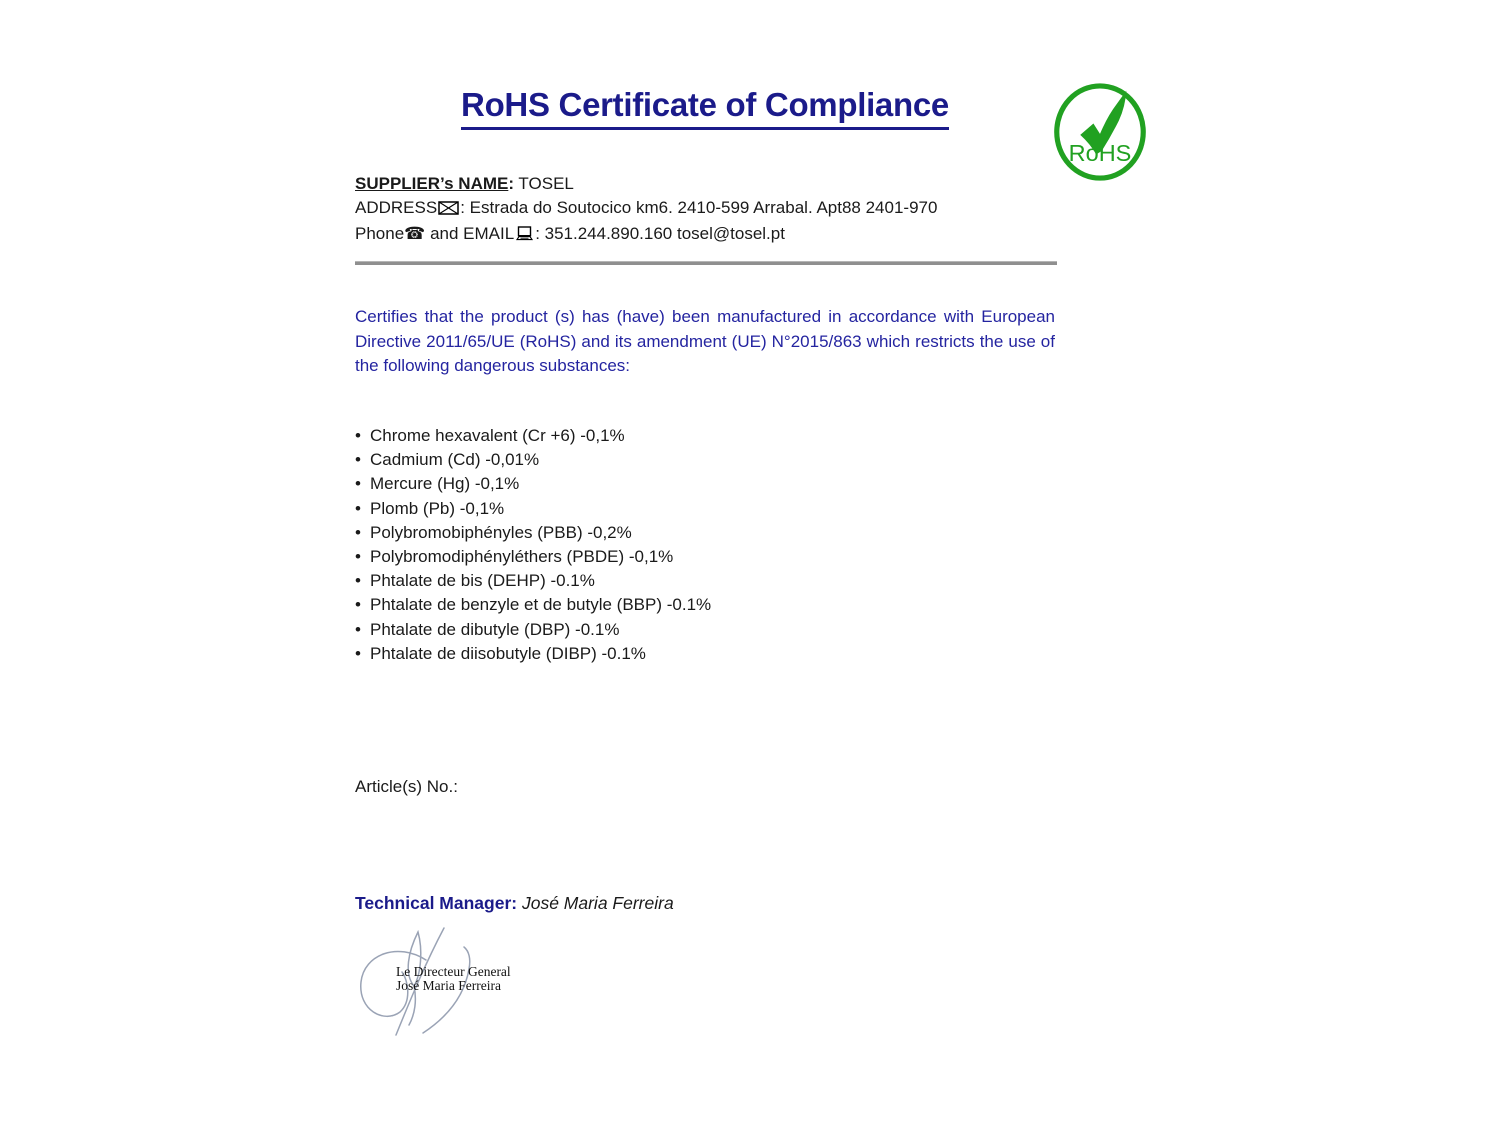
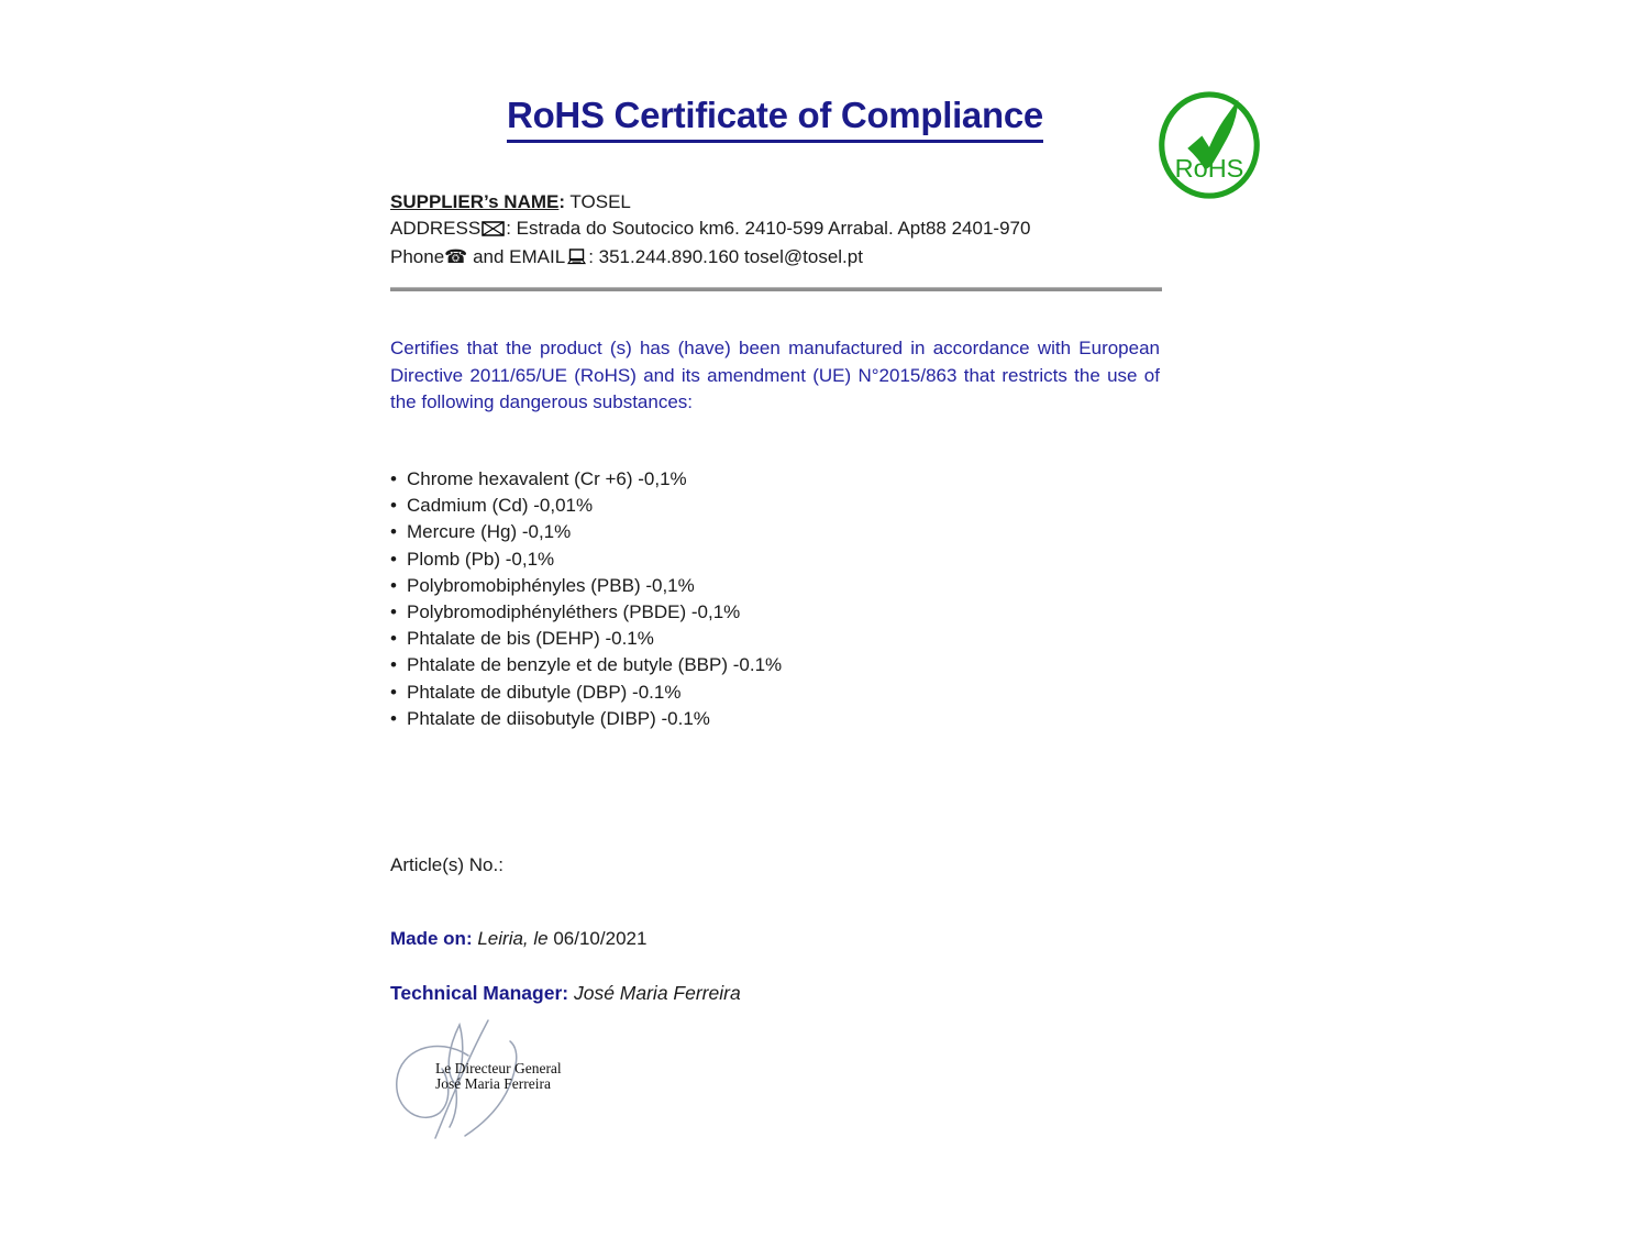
  RoHS Certificate of Compliance
  RoHS
  SUPPLIER’s NAME: TOSEL
  ADDRESS : Estrada do Soutocico km6. 2410-599 Arrabal. Apt88 2401-970
  Phone☎ and EMAIL : 351.244.890.160 tosel@tosel.pt
- Certifies that the product (s) has (have) been manufactured in accordance with European Directive 2011/65/UE (RoHS) and its amendment (UE) N°2015/863 which restricts the use of the following dangerous substances:
+ Certifies that the product (s) has (have) been manufactured in accordance with European Directive 2011/65/UE (RoHS) and its amendment (UE) N°2015/863 that restricts the use of the following dangerous substances:
  Chrome hexavalent (Cr +6) -0,1%
  Cadmium (Cd) -0,01%
  Mercure (Hg) -0,1%
  Plomb (Pb) -0,1%
- Polybromobiphényles (PBB) -0,2%
+ Polybromobiphényles (PBB) -0,1%
  Polybromodiphényléthers (PBDE) -0,1%
  Phtalate de bis (DEHP) -0.1%
  Phtalate de benzyle et de butyle (BBP) -0.1%
  Phtalate de dibutyle (DBP) -0.1%
  Phtalate de diisobutyle (DIBP) -0.1%
  Article(s) No.:
+ Made on: Leiria, le 06/10/2021
  Technical Manager: José Maria Ferreira
  Le Directeur General
  José Maria Ferreira
